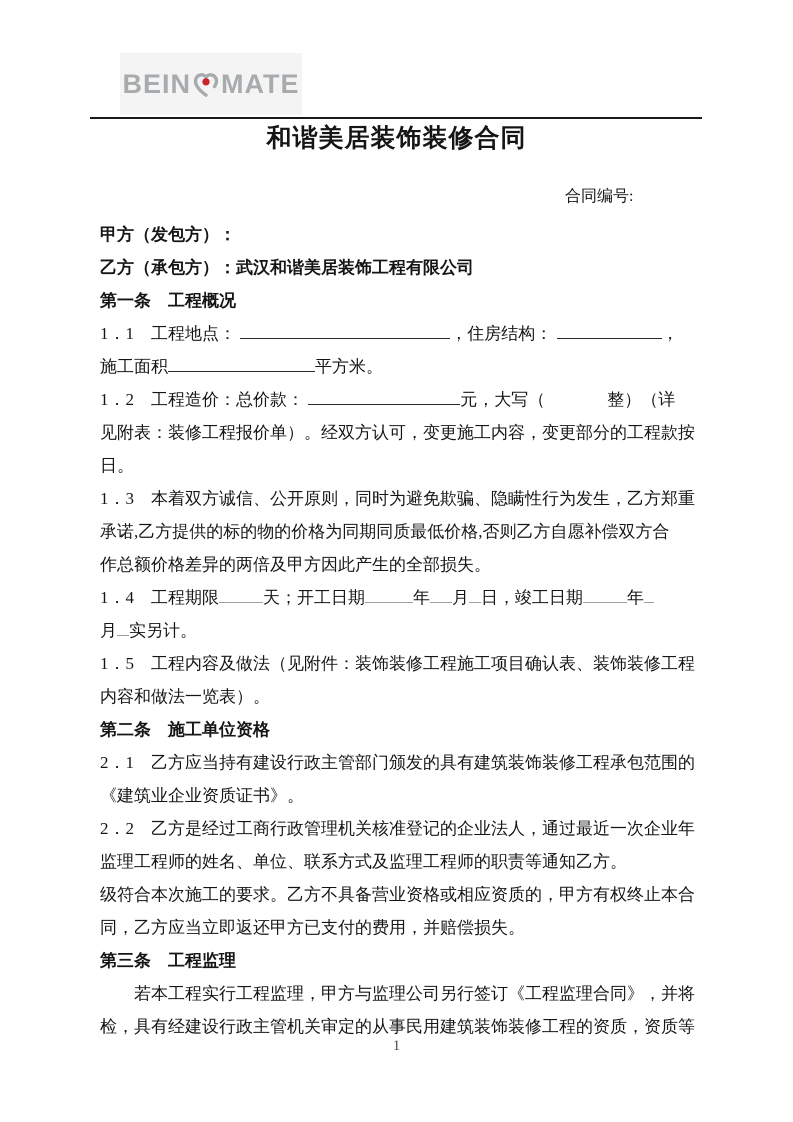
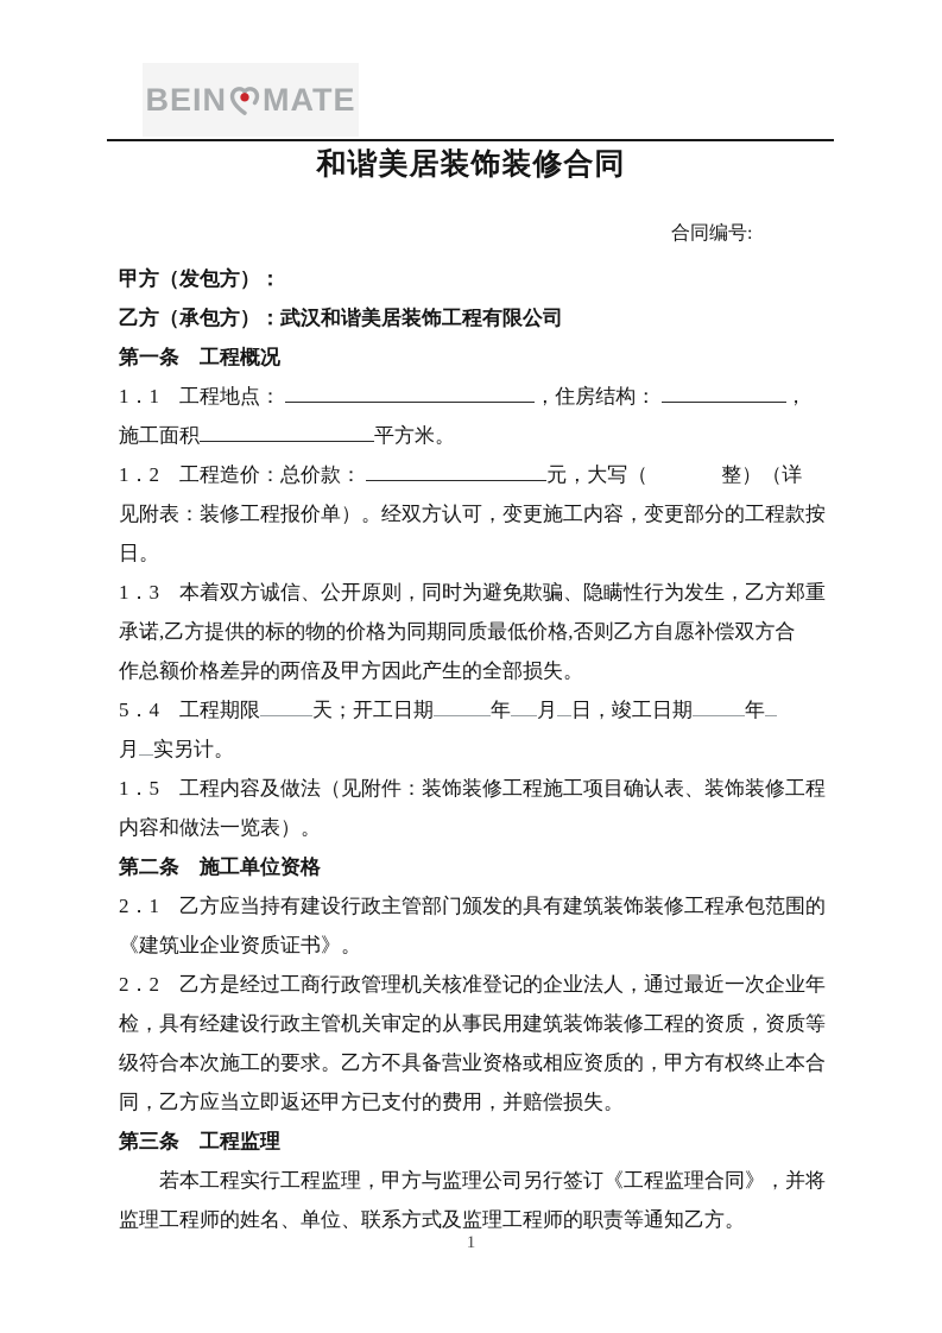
  BEIN
  MATE
  和谐美居装饰装修合同
  合同编号:
  甲方（发包方）：
  乙方（承包方）：武汉和谐美居装饰工程有限公司
  第一条 工程概况
  1．1 工程地点： ，住房结构： ，
  施工面积 平方米。
  1．2 工程造价：总价款： 元，大写（ 整）（详
  见附表：装修工程报价单）。经双方认可，变更施工内容，变更部分的工程款按
  日。
  1．3 本着双方诚信、公开原则，同时为避免欺骗、隐瞒性行为发生，乙方郑重
  承诺,乙方提供的标的物的价格为同期同质最低价格,否则乙方自愿补偿双方合
  作总额价格差异的两倍及甲方因此产生的全部损失。
- 1．4 工程期限 天；开工日期 年 月 日，竣工日期 年
+ 5．4 工程期限 天；开工日期 年 月 日，竣工日期 年
  月 实另计。
  1．5 工程内容及做法（见附件：装饰装修工程施工项目确认表、装饰装修工程
  内容和做法一览表）。
  第二条 施工单位资格
  2．1 乙方应当持有建设行政主管部门颁发的具有建筑装饰装修工程承包范围的
  《建筑业企业资质证书》。
  2．2 乙方是经过工商行政管理机关核准登记的企业法人，通过最近一次企业年
- 监理工程师的姓名、单位、联系方式及监理工程师的职责等通知乙方。
+ 检，具有经建设行政主管机关审定的从事民用建筑装饰装修工程的资质，资质等
  级符合本次施工的要求。乙方不具备营业资格或相应资质的，甲方有权终止本合
  同，乙方应当立即返还甲方已支付的费用，并赔偿损失。
  第三条 工程监理
  若本工程实行工程监理，甲方与监理公司另行签订《工程监理合同》，并将
- 检，具有经建设行政主管机关审定的从事民用建筑装饰装修工程的资质，资质等
+ 监理工程师的姓名、单位、联系方式及监理工程师的职责等通知乙方。
  1
